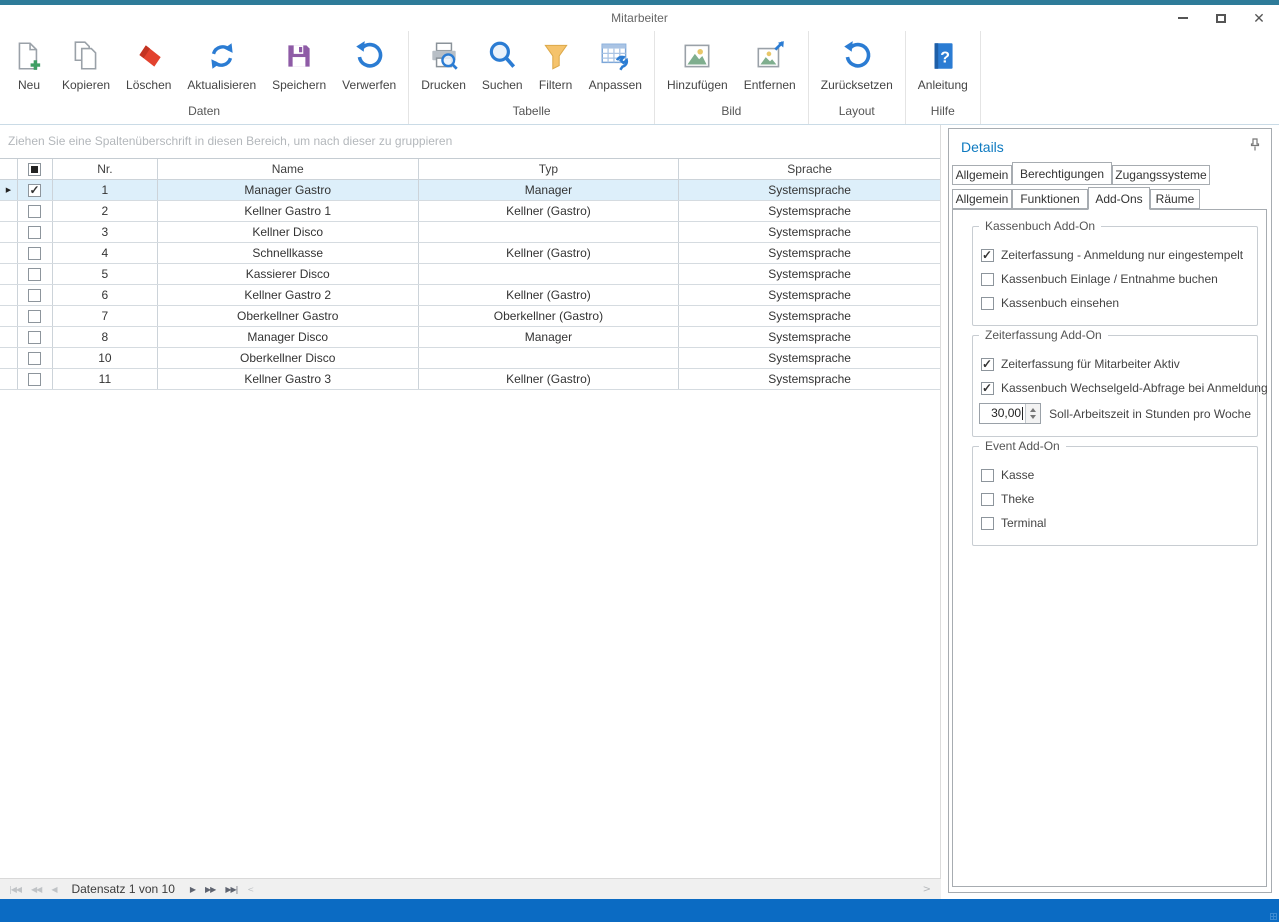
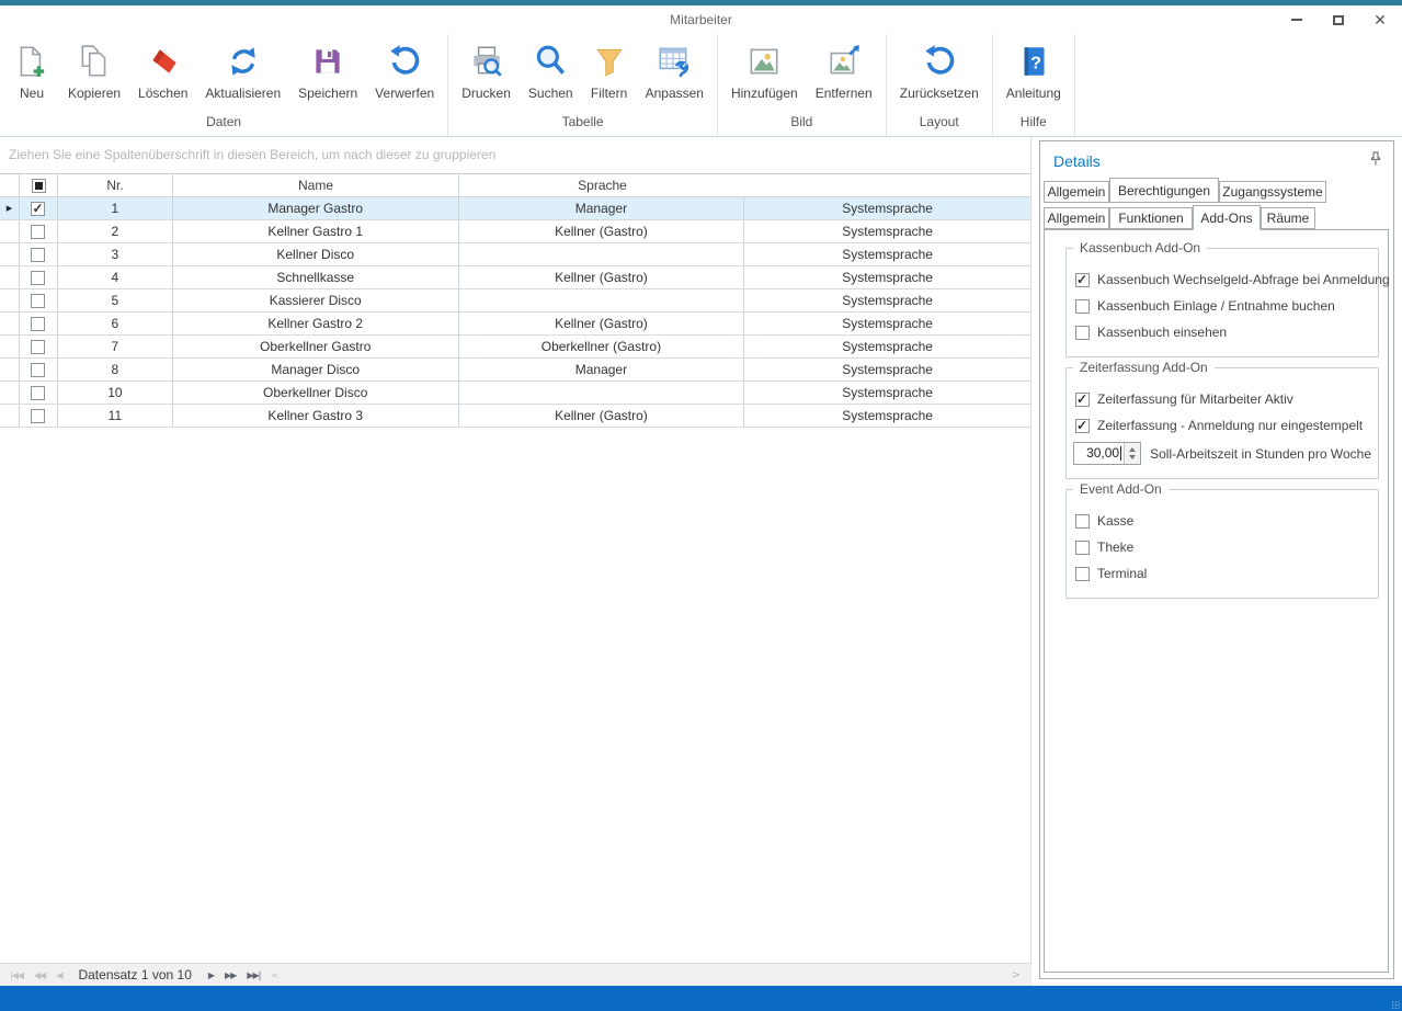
  Mitarbeiter
  ✕
  Neu
  Kopieren
  Löschen
  Aktualisieren
  Speichern
  Verwerfen
  Daten
  Drucken
  Suchen
  Filtern
  Anpassen
  Tabelle
  Hinzufügen
  Entfernen
  Bild
  Zurücksetzen
  Layout
  ?
  Anleitung
  Hilfe
  Ziehen Sie eine Spaltenüberschrift in diesen Bereich, um nach dieser zu gruppieren
  Nr.
  Name
- Typ
  Sprache
  1
  Manager Gastro
  Manager
  Systemsprache
  2
  Kellner Gastro 1
  Kellner (Gastro)
  Systemsprache
  3
  Kellner Disco
  Systemsprache
  4
  Schnellkasse
  Kellner (Gastro)
  Systemsprache
  5
  Kassierer Disco
  Systemsprache
  6
  Kellner Gastro 2
  Kellner (Gastro)
  Systemsprache
  7
  Oberkellner Gastro
  Oberkellner (Gastro)
  Systemsprache
  8
  Manager Disco
  Manager
  Systemsprache
  10
  Oberkellner Disco
  Systemsprache
  11
  Kellner Gastro 3
  Kellner (Gastro)
  Systemsprache
  |◀◀
  ◀◀
  ◀
  Datensatz 1 von 10
  ▶
  ▶▶
  ▶▶|
  <
  >
  Details
  Allgemein
  Berechtigungen
  Zugangssysteme
  Allgemein
  Funktionen
  Add-Ons
  Räume
  Kassenbuch Add-On
- Zeiterfassung - Anmeldung nur eingestempelt
+ Kassenbuch Wechselgeld-Abfrage bei Anmeldung
  Kassenbuch Einlage / Entnahme buchen
  Kassenbuch einsehen
  Zeiterfassung Add-On
  Zeiterfassung für Mitarbeiter Aktiv
- Kassenbuch Wechselgeld-Abfrage bei Anmeldung
+ Zeiterfassung - Anmeldung nur eingestempelt
  30,00
  Soll-Arbeitszeit in Stunden pro Woche
  Event Add-On
  Kasse
  Theke
  Terminal
